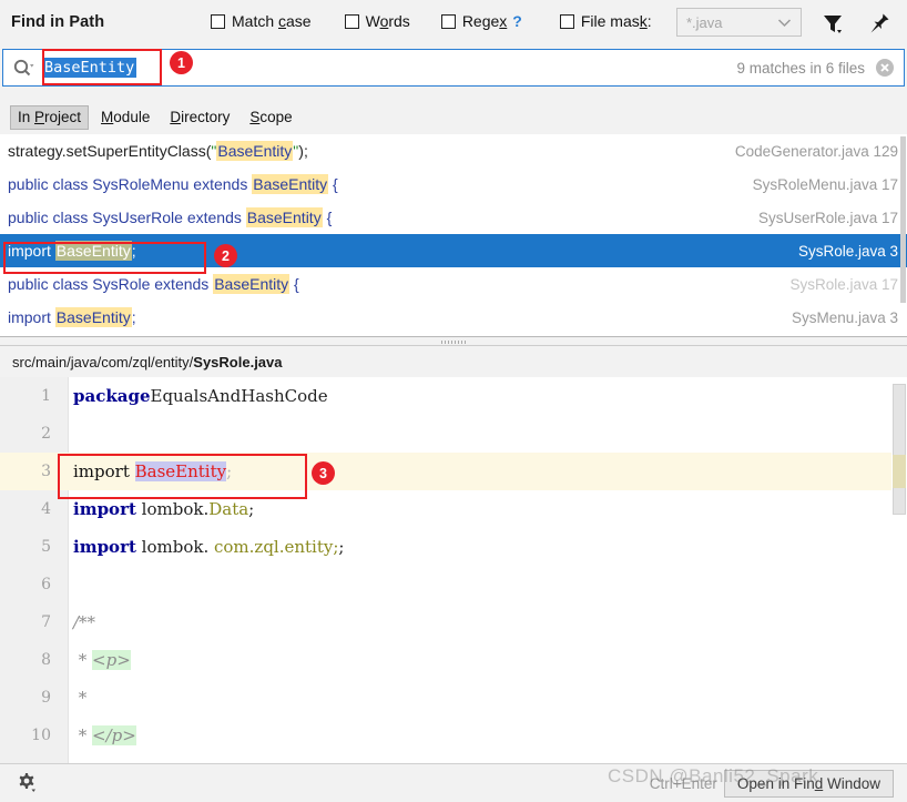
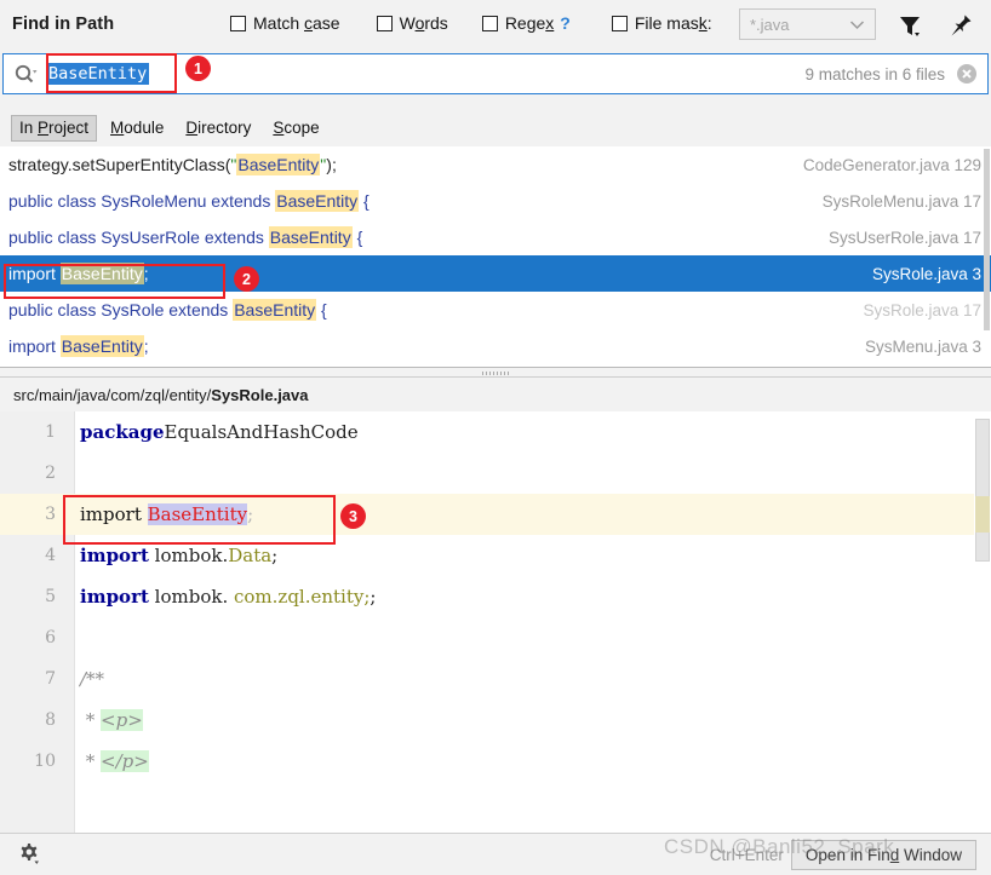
  Find in Path
  Match case
  Words
  Regex
  ?
  File mask:
  *.java
  BaseEntity
  9 matches in 6 files
  In Project
  Module
  Directory
  Scope
  strategy.setSuperEntityClass("BaseEntity");
  CodeGenerator.java 129
  public class SysRoleMenu extends BaseEntity {
  SysRoleMenu.java 17
  public class SysUserRole extends BaseEntity {
  SysUserRole.java 17
  import BaseEntity;
  SysRole.java 3
  public class SysRole extends BaseEntity {
  SysRole.java 17
  import BaseEntity;
  SysMenu.java 3
  src/main/java/com/zql/entity/SysRole.java
  1
  packageEqualsAndHashCode
  2
  3
  import BaseEntity;
  4
  import lombok.Data;
  5
  import lombok. com.zql.entity;;
  6
  7
  /**
  8
  * <p>
- 9
- *
  10
  * </p>
  Ctrl+Enter
  Open in Find Window
  CSDN @Banli52_Spark
  1
  2
  3
